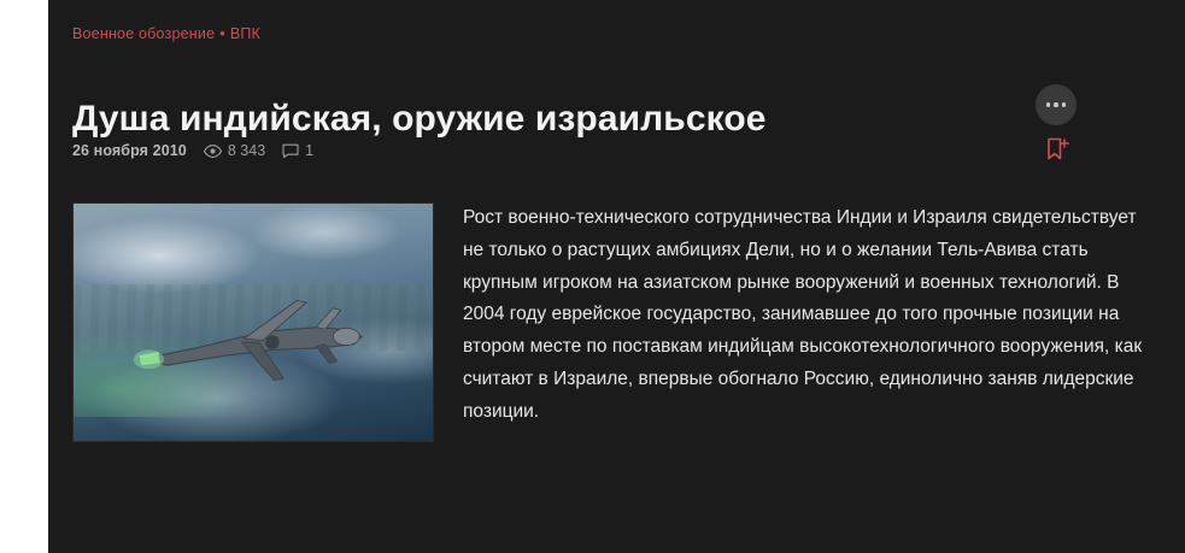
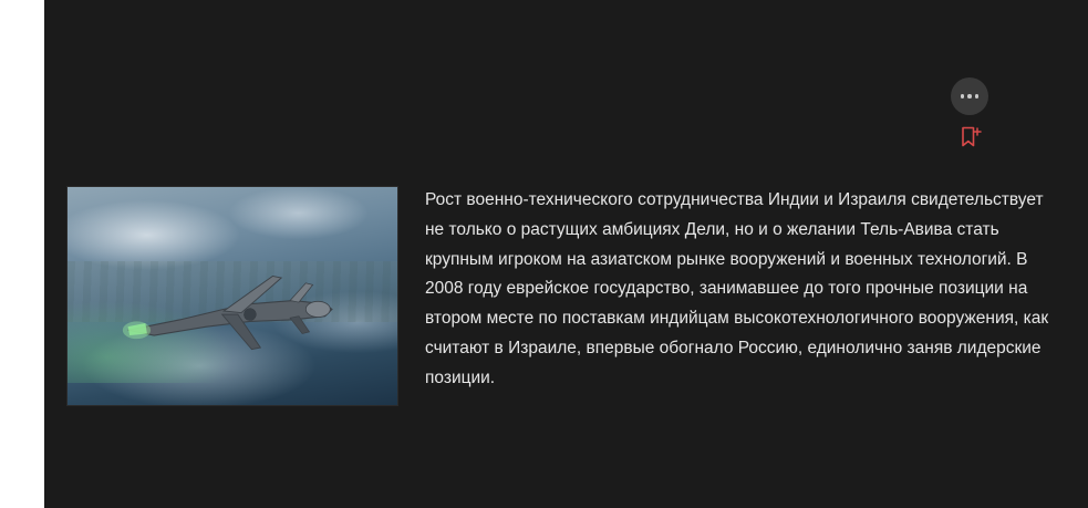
- Военное обозрение • ВПК
- Душа индийская, оружие израильское
- 26 ноября 2010
- 8 343
- 1
- Рост военно-технического сотрудничества Индии и Израиля свидетельствует не только о растущих амбициях Дели, но и о желании Тель-Авива стать крупным игроком на азиатском рынке вооружений и военных технологий. В 2004 году еврейское государство, занимавшее до того прочные позиции на втором месте по поставкам индийцам высокотехнологичного вооружения, как считают в Израиле, впервые обогнало Россию, единолично заняв лидерские позиции.
+ Рост военно-технического сотрудничества Индии и Израиля свидетельствует не только о растущих амбициях Дели, но и о желании Тель-Авива стать крупным игроком на азиатском рынке вооружений и военных технологий. В 2008 году еврейское государство, занимавшее до того прочные позиции на втором месте по поставкам индийцам высокотехнологичного вооружения, как считают в Израиле, впервые обогнало Россию, единолично заняв лидерские позиции.
